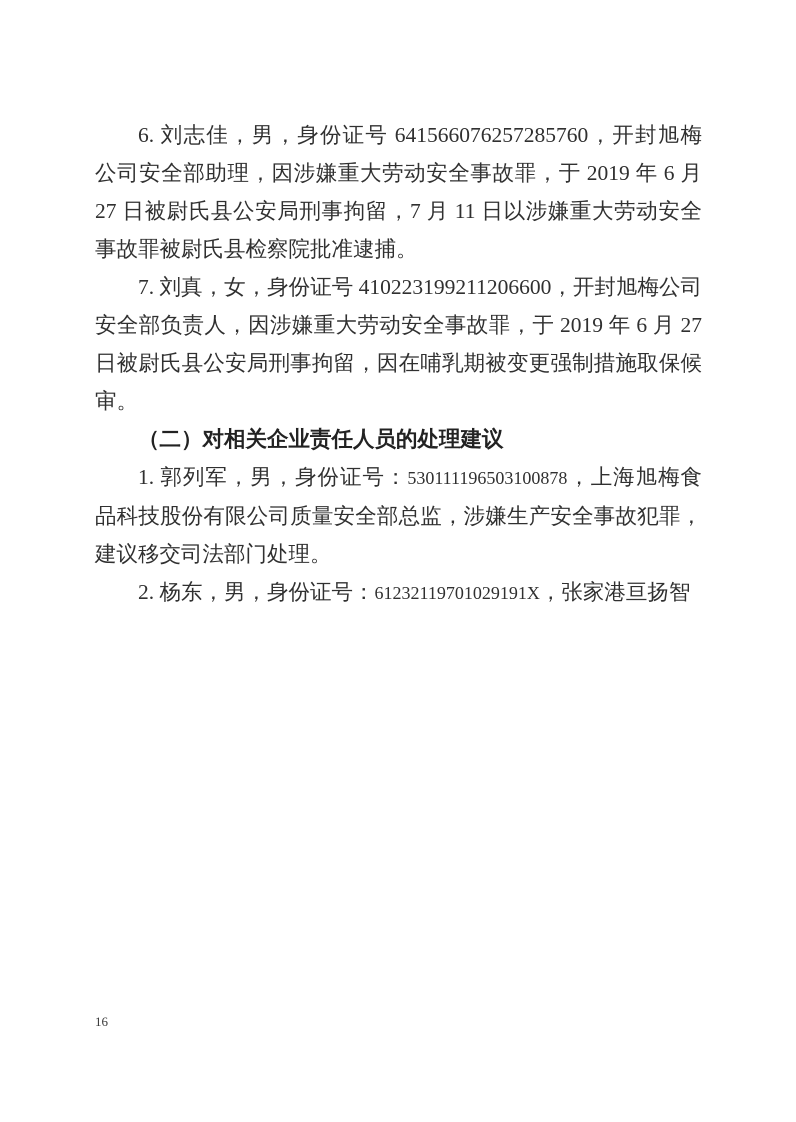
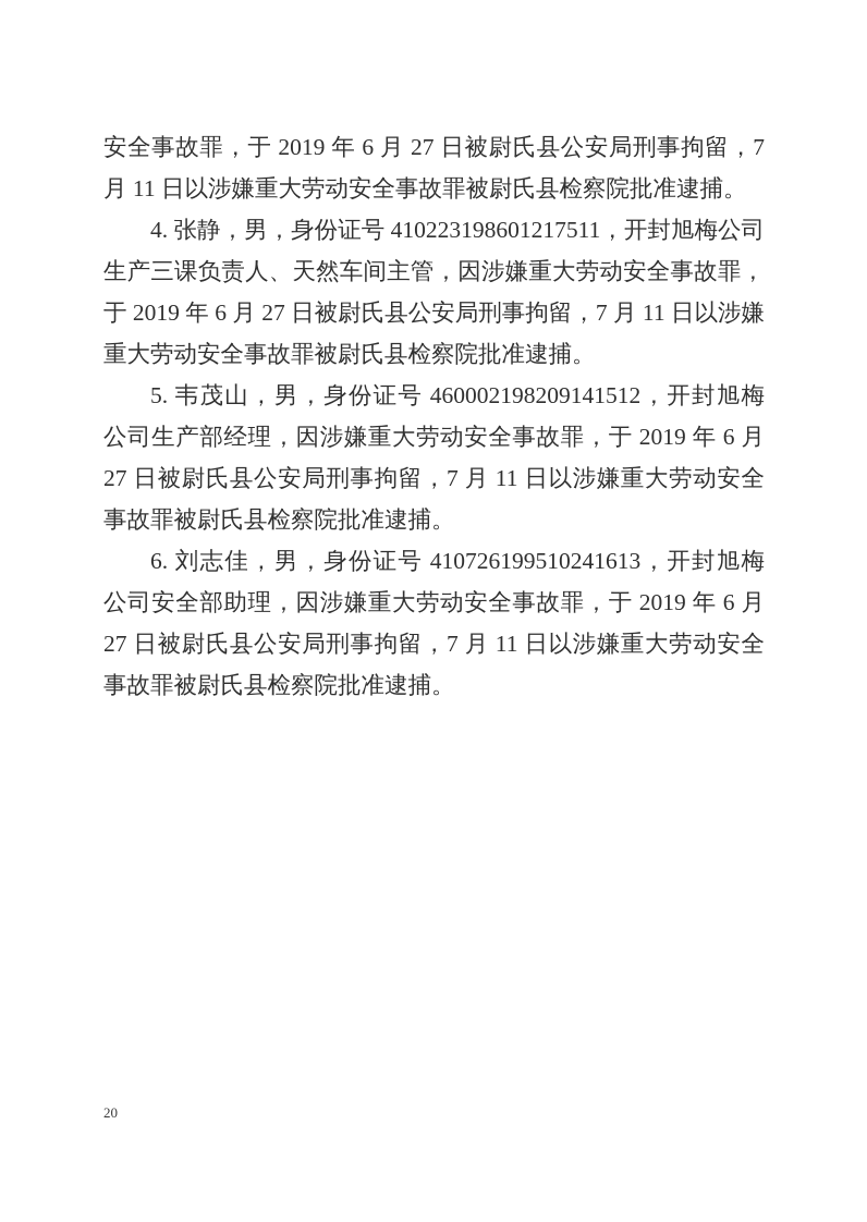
+ 安全事故罪，于 2019 年 6 月 27 日被尉氏县公安局刑事拘留，7 月 11 日以涉嫌重大劳动安全事故罪被尉氏县检察院批准逮捕。
+ 4. 张静，男，身份证号 410223198601217511，开封旭梅公司生产三课负责人、天然车间主管，因涉嫌重大劳动安全事故罪，于 2019 年 6 月 27 日被尉氏县公安局刑事拘留，7 月 11 日以涉嫌重大劳动安全事故罪被尉氏县检察院批准逮捕。
+ 5. 韦茂山，男，身份证号 460002198209141512，开封旭梅公司生产部经理，因涉嫌重大劳动安全事故罪，于 2019 年 6 月 27 日被尉氏县公安局刑事拘留，7 月 11 日以涉嫌重大劳动安全事故罪被尉氏县检察院批准逮捕。
- 6. 刘志佳，男，身份证号 641566076257285760，开封旭梅公司安全部助理，因涉嫌重大劳动安全事故罪，于 2019 年 6 月 27 日被尉氏县公安局刑事拘留，7 月 11 日以涉嫌重大劳动安全事故罪被尉氏县检察院批准逮捕。
+ 6. 刘志佳，男，身份证号 410726199510241613，开封旭梅公司安全部助理，因涉嫌重大劳动安全事故罪，于 2019 年 6 月 27 日被尉氏县公安局刑事拘留，7 月 11 日以涉嫌重大劳动安全事故罪被尉氏县检察院批准逮捕。
- 7. 刘真，女，身份证号 410223199211206600，开封旭梅公司安全部负责人，因涉嫌重大劳动安全事故罪，于 2019 年 6 月 27 日被尉氏县公安局刑事拘留，因在哺乳期被变更强制措施取保候审。
- （二）对相关企业责任人员的处理建议
- 1. 郭列军，男，身份证号：530111196503100878，上海旭梅食品科技股份有限公司质量安全部总监，涉嫌生产安全事故犯罪，建议移交司法部门处理。
- 2. 杨东，男，身份证号：61232119701029191X，张家港亘扬智
- 16
+ 20
